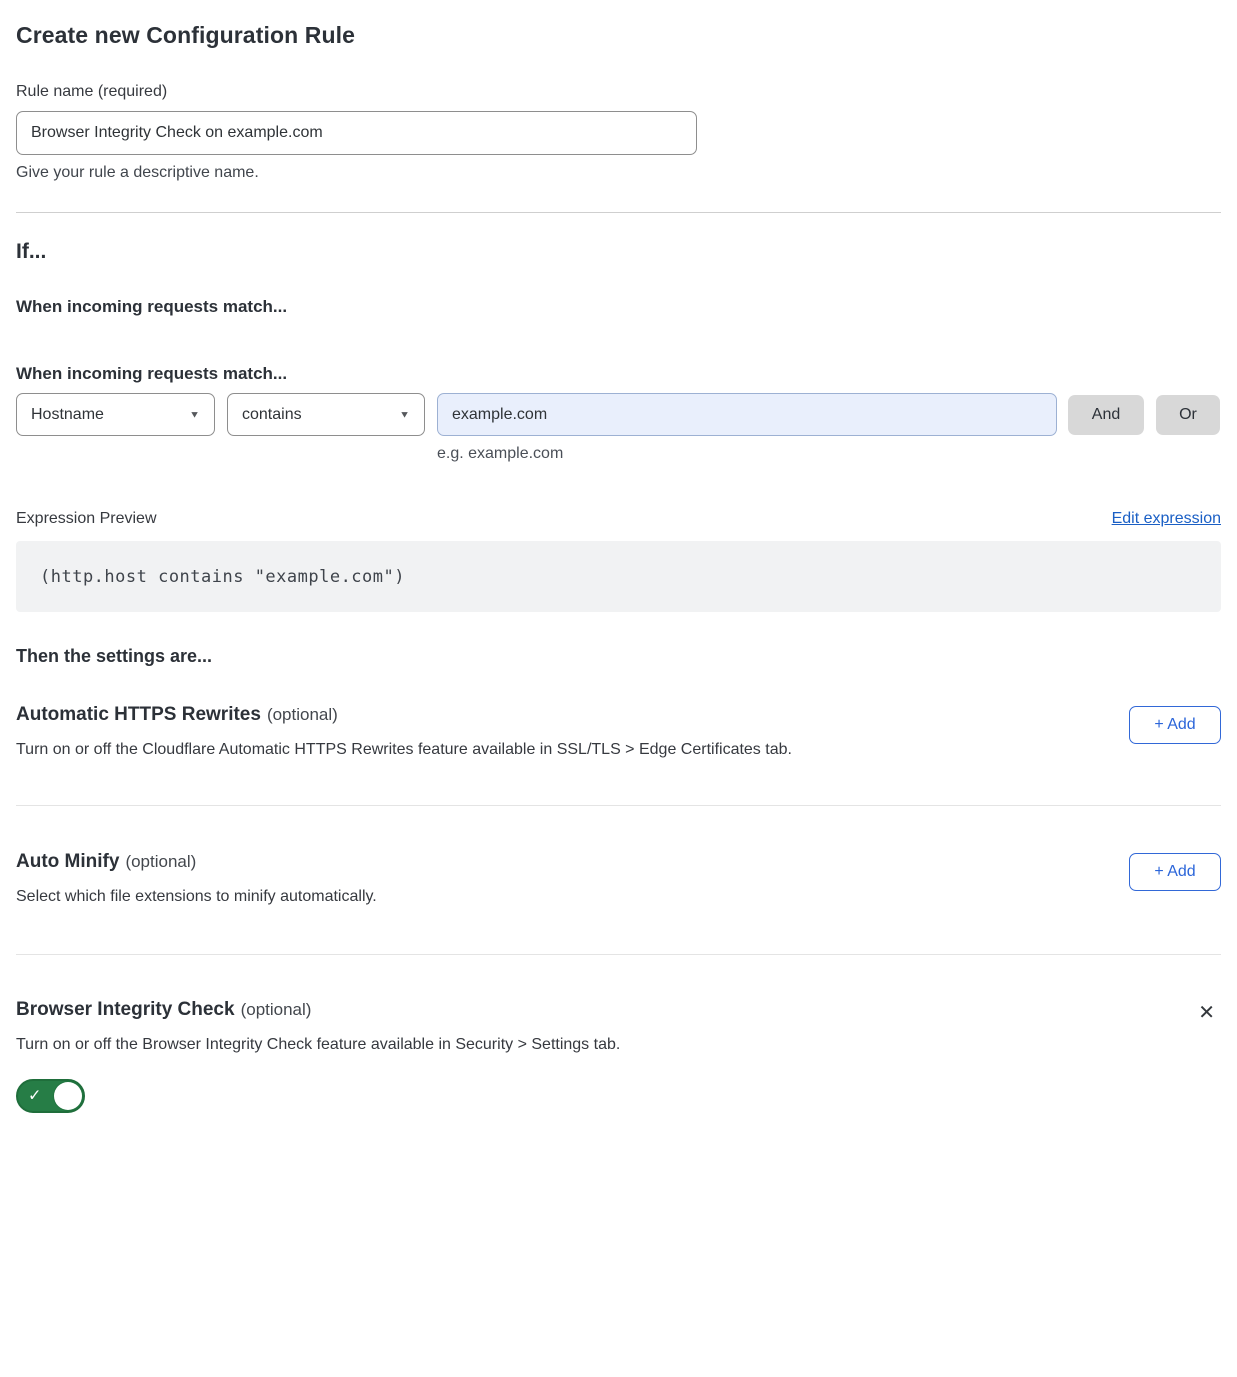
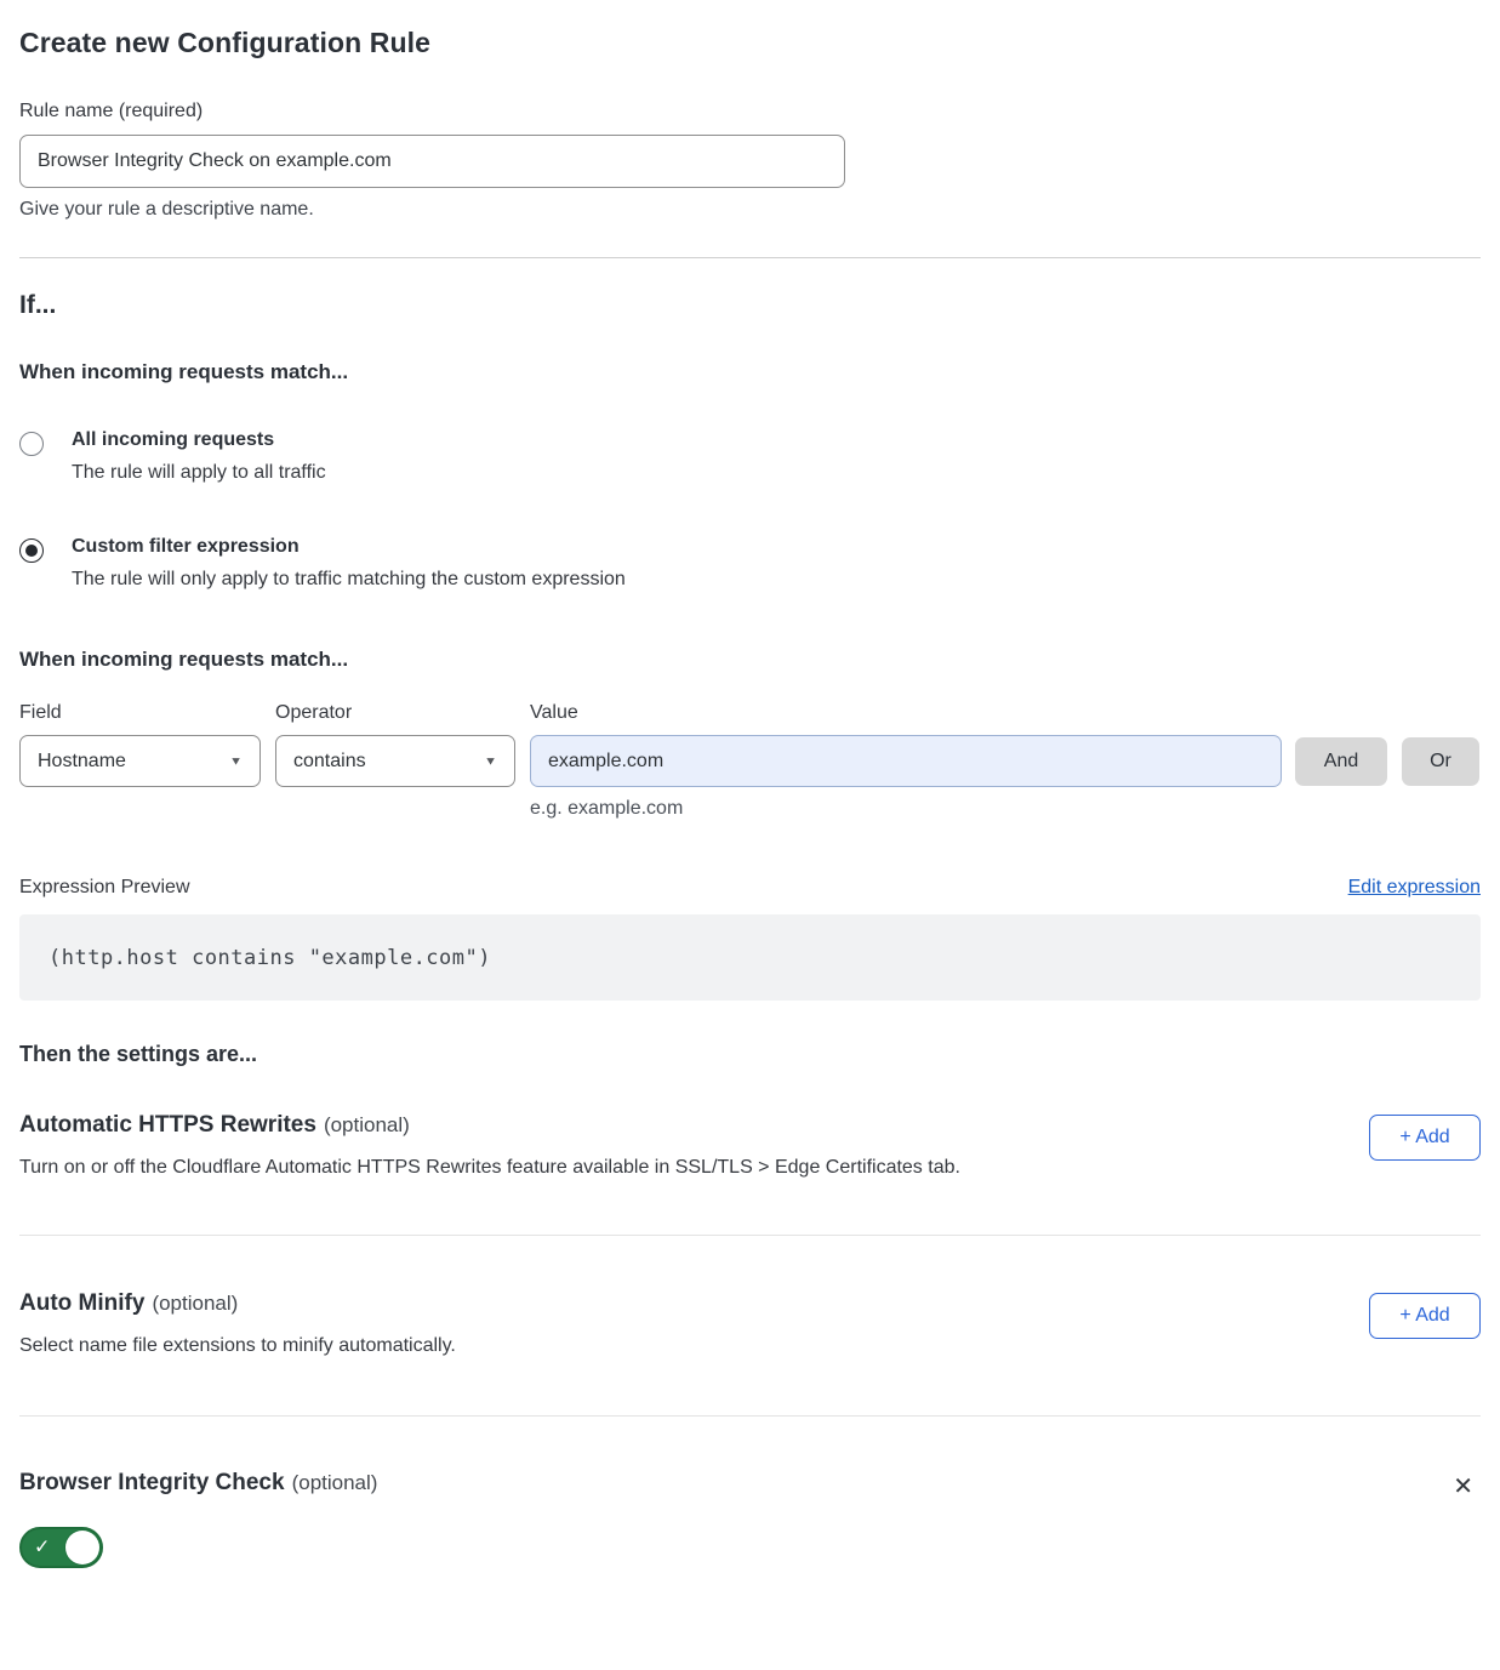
  Create new Configuration Rule
  Rule name (required)
  Browser Integrity Check on example.com
  Give your rule a descriptive name.
  If...
  When incoming requests match...
+ All incoming requests
+ The rule will apply to all traffic
+ Custom filter expression
+ The rule will only apply to traffic matching the custom expression
  When incoming requests match...
+ Field
+ Operator
+ Value
  Hostname
  ▼
  contains
  ▼
  example.com
  And
  Or
  e.g. example.com
  Expression Preview
  Edit expression
  (http.host contains "example.com")
  Then the settings are...
  Automatic HTTPS Rewrites (optional)
  Turn on or off the Cloudflare Automatic HTTPS Rewrites feature available in SSL/TLS > Edge Certificates tab.
  + Add
  Auto Minify (optional)
- Select which file extensions to minify automatically.
+ Select name file extensions to minify automatically.
  + Add
  Browser Integrity Check (optional)
- Turn on or off the Browser Integrity Check feature available in Security > Settings tab.
  ✓
  ✕
